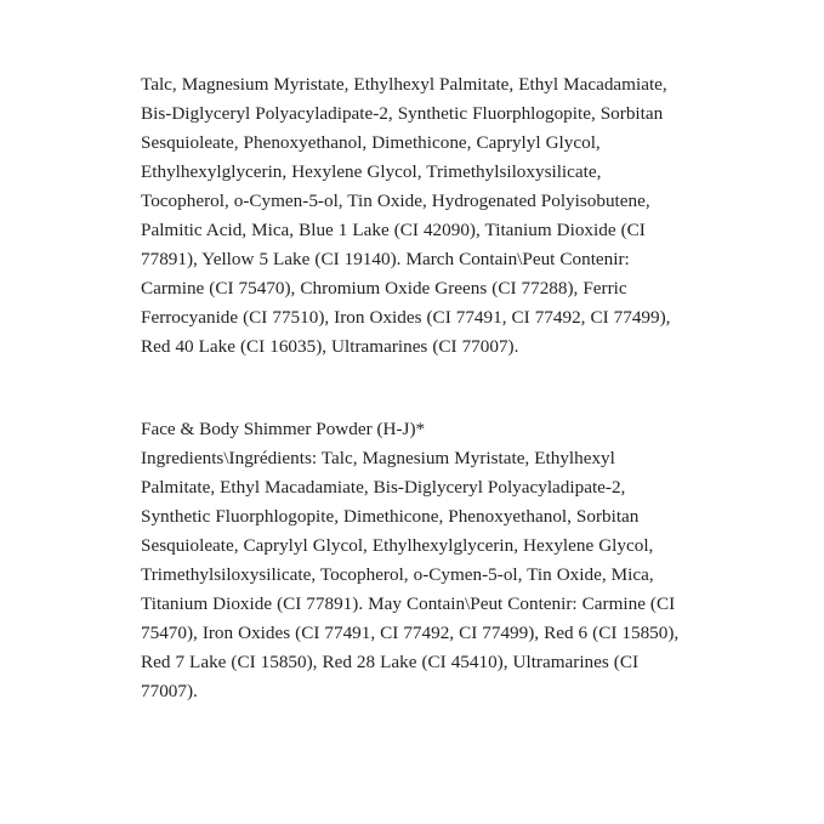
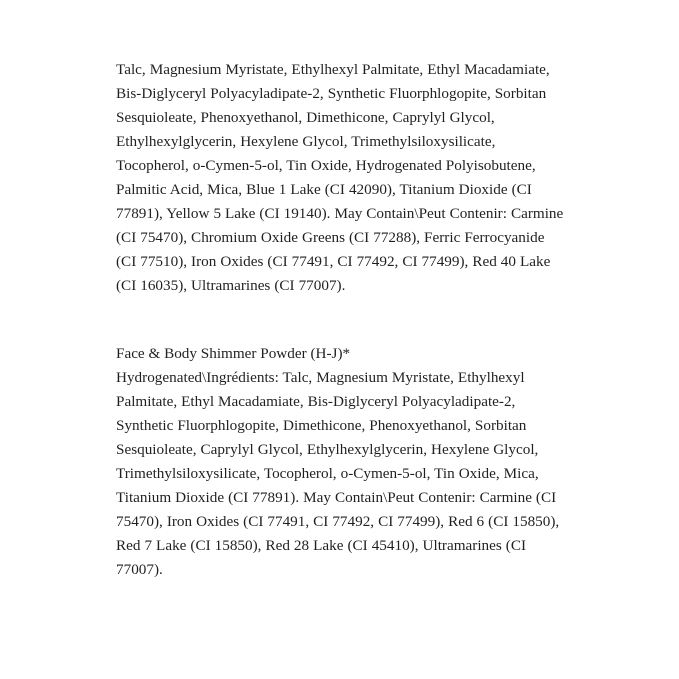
- Talc, Magnesium Myristate, Ethylhexyl Palmitate, Ethyl Macadamiate, Bis-Diglyceryl Polyacyladipate-2, Synthetic Fluorphlogopite, Sorbitan Sesquioleate, Phenoxyethanol, Dimethicone, Caprylyl Glycol, Ethylhexylglycerin, Hexylene Glycol, Trimethylsiloxysilicate, Tocopherol, o-Cymen-5-ol, Tin Oxide, Hydrogenated Polyisobutene, Palmitic Acid, Mica, Blue 1 Lake (CI 42090), Titanium Dioxide (CI 77891), Yellow 5 Lake (CI 19140). March Contain\Peut Contenir: Carmine (CI 75470), Chromium Oxide Greens (CI 77288), Ferric Ferrocyanide (CI 77510), Iron Oxides (CI 77491, CI 77492, CI 77499), Red 40 Lake (CI 16035), Ultramarines (CI 77007).
+ Talc, Magnesium Myristate, Ethylhexyl Palmitate, Ethyl Macadamiate, Bis-Diglyceryl Polyacyladipate-2, Synthetic Fluorphlogopite, Sorbitan Sesquioleate, Phenoxyethanol, Dimethicone, Caprylyl Glycol, Ethylhexylglycerin, Hexylene Glycol, Trimethylsiloxysilicate, Tocopherol, o-Cymen-5-ol, Tin Oxide, Hydrogenated Polyisobutene, Palmitic Acid, Mica, Blue 1 Lake (CI 42090), Titanium Dioxide (CI 77891), Yellow 5 Lake (CI 19140). May Contain\Peut Contenir: Carmine (CI 75470), Chromium Oxide Greens (CI 77288), Ferric Ferrocyanide (CI 77510), Iron Oxides (CI 77491, CI 77492, CI 77499), Red 40 Lake (CI 16035), Ultramarines (CI 77007).
  Face & Body Shimmer Powder (H-J)*
- Ingredients\Ingrédients: Talc, Magnesium Myristate, Ethylhexyl Palmitate, Ethyl Macadamiate, Bis-Diglyceryl Polyacyladipate-2, Synthetic Fluorphlogopite, Dimethicone, Phenoxyethanol, Sorbitan Sesquioleate, Caprylyl Glycol, Ethylhexylglycerin, Hexylene Glycol, Trimethylsiloxysilicate, Tocopherol, o-Cymen-5-ol, Tin Oxide, Mica, Titanium Dioxide (CI 77891). May Contain\Peut Contenir: Carmine (CI 75470), Iron Oxides (CI 77491, CI 77492, CI 77499), Red 6 (CI 15850), Red 7 Lake (CI 15850), Red 28 Lake (CI 45410), Ultramarines (CI 77007).
+ Hydrogenated\Ingrédients: Talc, Magnesium Myristate, Ethylhexyl Palmitate, Ethyl Macadamiate, Bis-Diglyceryl Polyacyladipate-2, Synthetic Fluorphlogopite, Dimethicone, Phenoxyethanol, Sorbitan Sesquioleate, Caprylyl Glycol, Ethylhexylglycerin, Hexylene Glycol, Trimethylsiloxysilicate, Tocopherol, o-Cymen-5-ol, Tin Oxide, Mica, Titanium Dioxide (CI 77891). May Contain\Peut Contenir: Carmine (CI 75470), Iron Oxides (CI 77491, CI 77492, CI 77499), Red 6 (CI 15850), Red 7 Lake (CI 15850), Red 28 Lake (CI 45410), Ultramarines (CI 77007).
